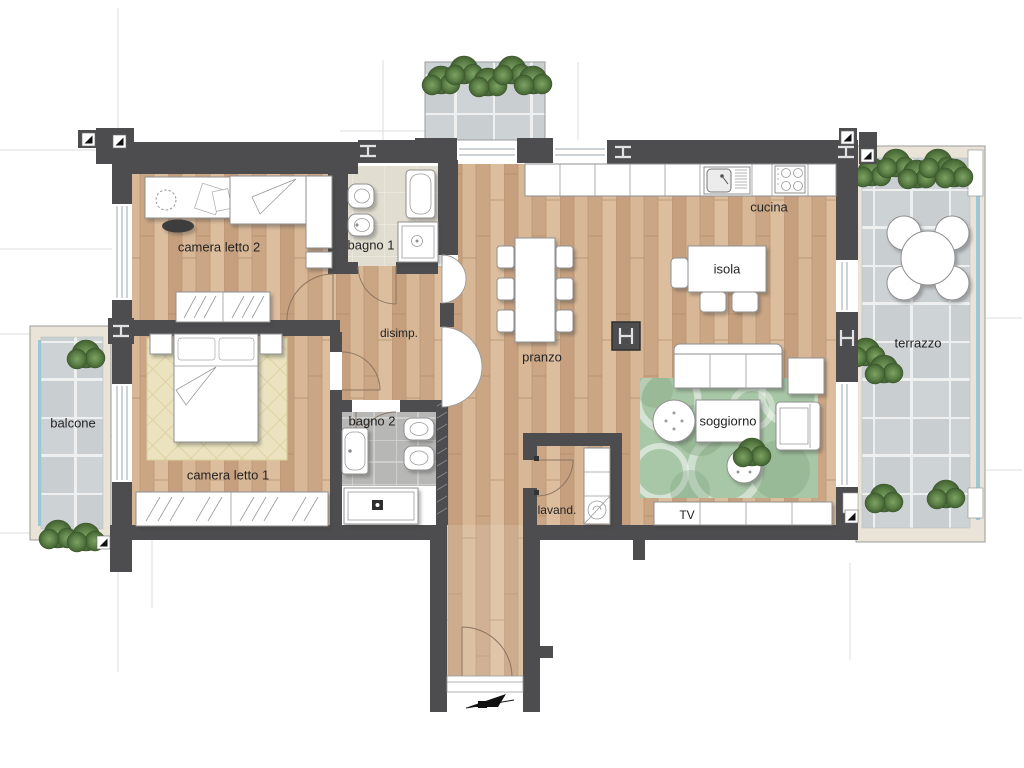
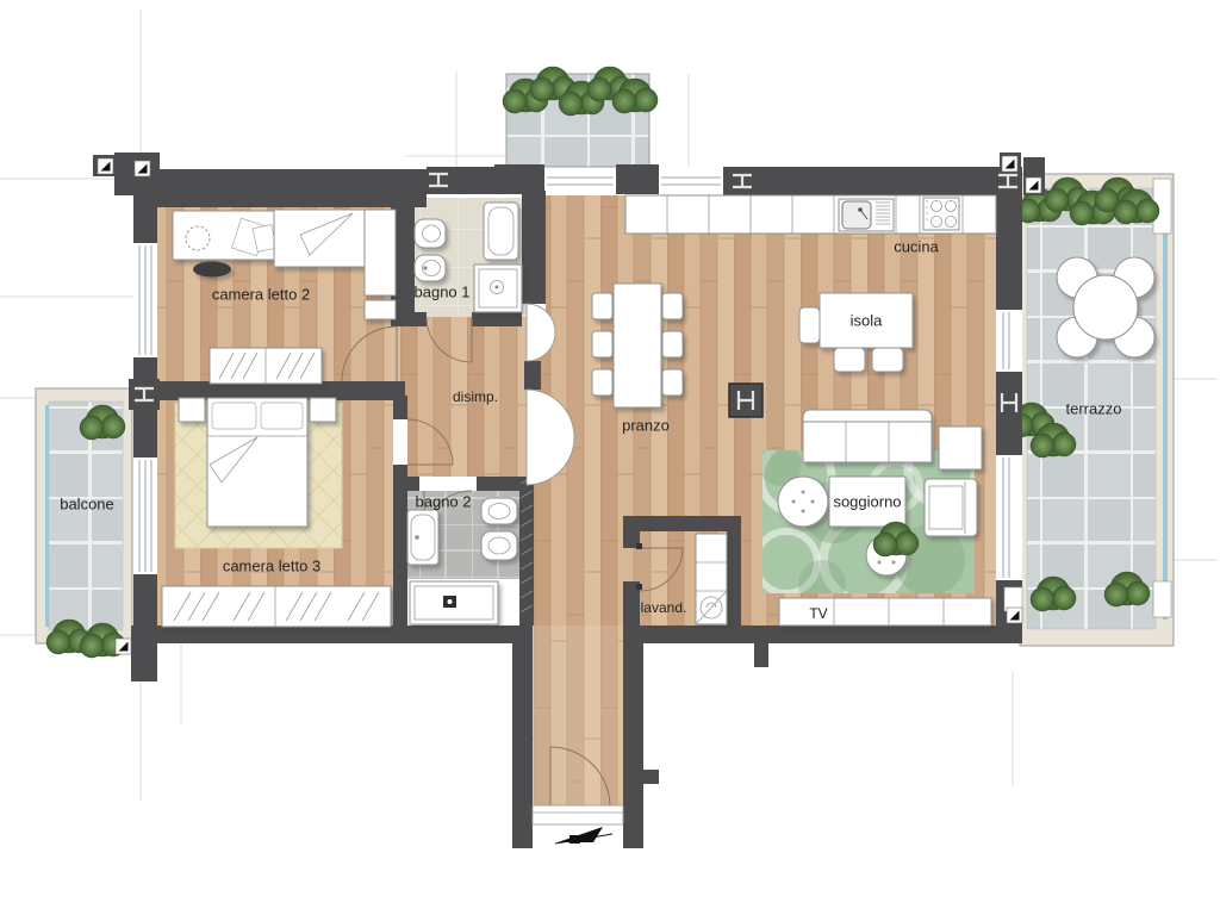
  camera letto 2
  bagno 1
  disimp.
  balcone
- camera letto 1
+ camera letto 3
  bagno 2
  lavand.
  pranzo
  cucina
  isola
  soggiorno
  TV
  terrazzo
